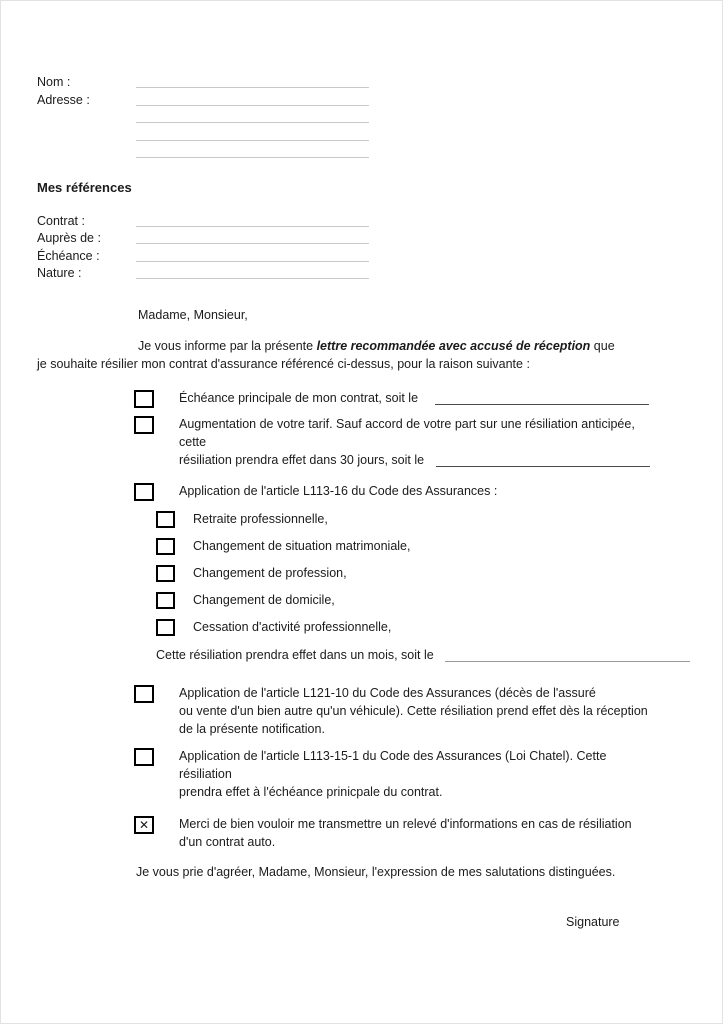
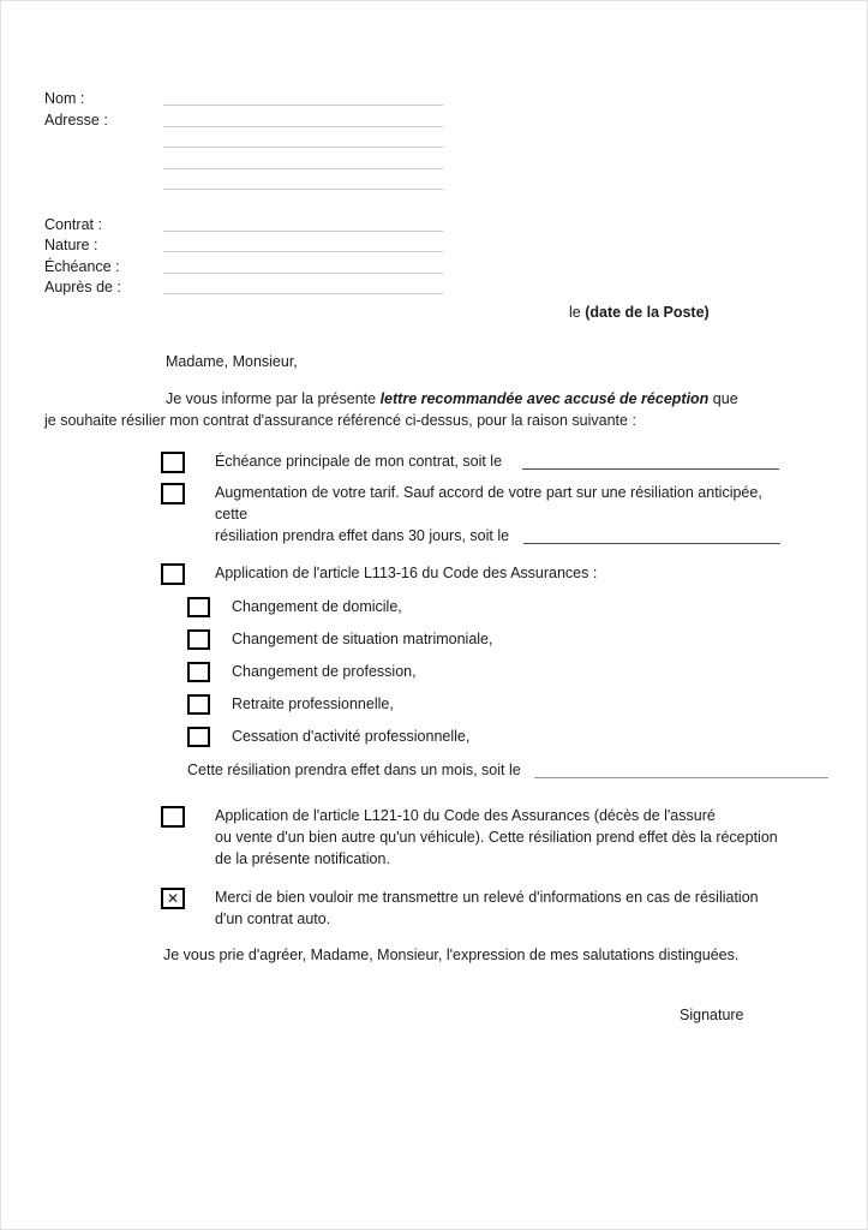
  Nom :
  Adresse :
- Mes références
  Contrat :
- Auprès de :
+ Nature :
  Échéance :
- Nature :
+ Auprès de :
+ le (date de la Poste)
  Madame, Monsieur,
  Je vous informe par la présente lettre recommandée avec accusé de réception que
  je souhaite résilier mon contrat d'assurance référencé ci-dessus, pour la raison suivante :
  Échéance principale de mon contrat, soit le
  Augmentation de votre tarif. Sauf accord de votre part sur une résiliation anticipée, cette
  résiliation prendra effet dans 30 jours, soit le
  Application de l'article L113-16 du Code des Assurances :
- Retraite professionnelle,
+ Changement de domicile,
  Changement de situation matrimoniale,
  Changement de profession,
- Changement de domicile,
+ Retraite professionnelle,
  Cessation d'activité professionnelle,
  Cette résiliation prendra effet dans un mois, soit le
  Application de l'article L121-10 du Code des Assurances (décès de l'assuré
  ou vente d'un bien autre qu'un véhicule). Cette résiliation prend effet dès la réception
  de la présente notification.
- Application de l'article L113-15-1 du Code des Assurances (Loi Chatel). Cette résiliation
- prendra effet à l'échéance prinicpale du contrat.
  ✕
  Merci de bien vouloir me transmettre un relevé d'informations en cas de résiliation
  d'un contrat auto.
  Je vous prie d'agréer, Madame, Monsieur, l'expression de mes salutations distinguées.
  Signature
